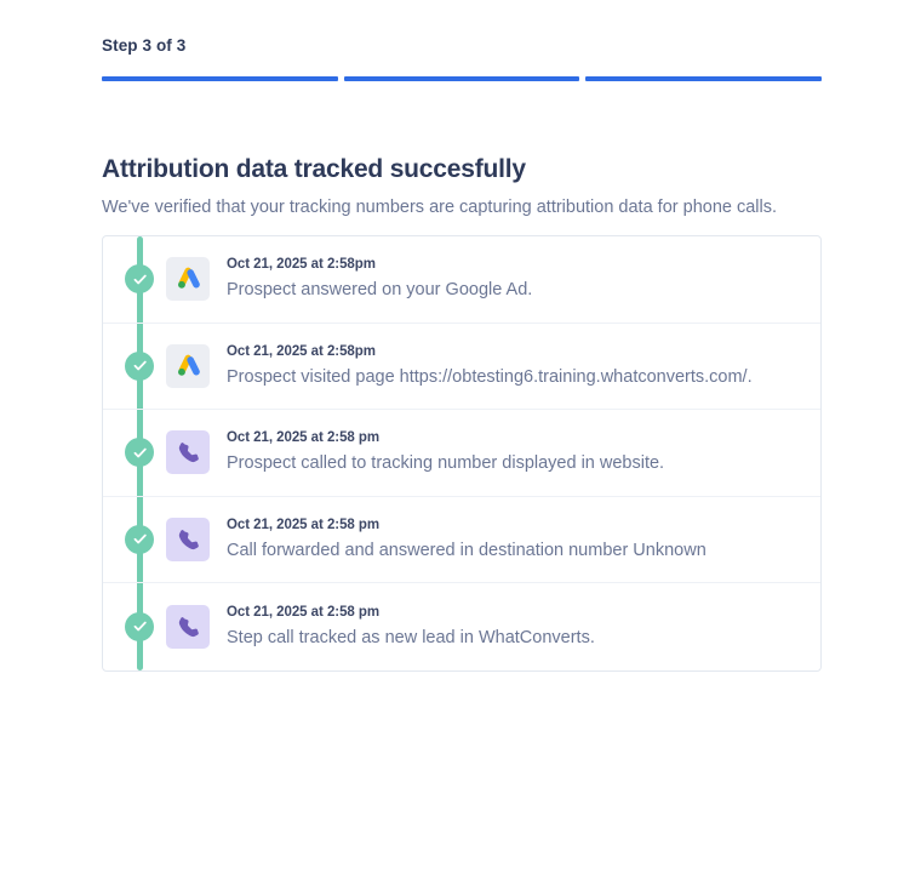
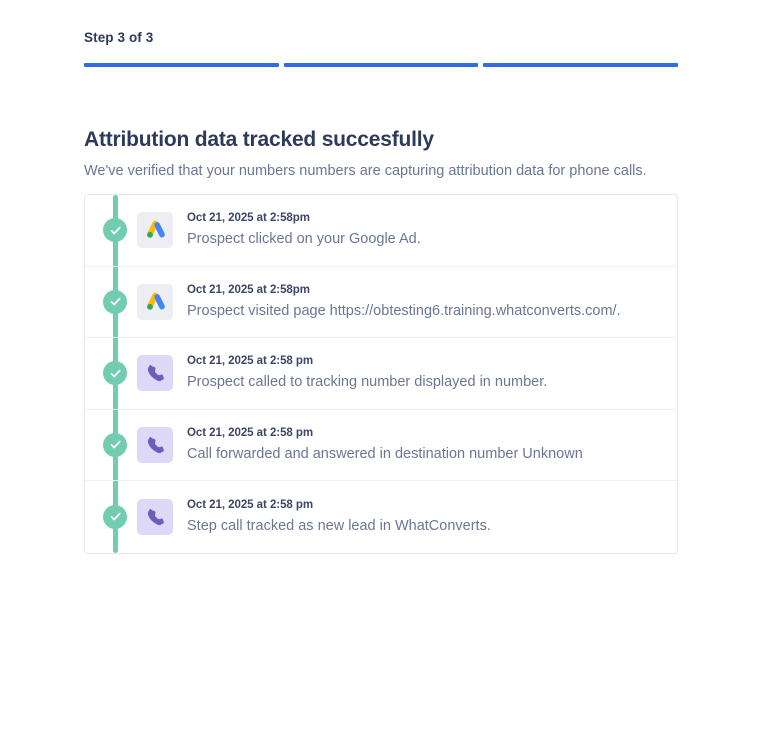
  Step 3 of 3
  Attribution data tracked succesfully
- We've verified that your tracking numbers are capturing attribution data for phone calls.
+ We've verified that your numbers numbers are capturing attribution data for phone calls.
  Oct 21, 2025 at 2:58pm
- Prospect answered on your Google Ad.
+ Prospect clicked on your Google Ad.
  Oct 21, 2025 at 2:58pm
  Prospect visited page https://obtesting6.training.whatconverts.com/.
  Oct 21, 2025 at 2:58 pm
- Prospect called to tracking number displayed in website.
+ Prospect called to tracking number displayed in number.
  Oct 21, 2025 at 2:58 pm
  Call forwarded and answered in destination number Unknown
  Oct 21, 2025 at 2:58 pm
  Step call tracked as new lead in WhatConverts.
